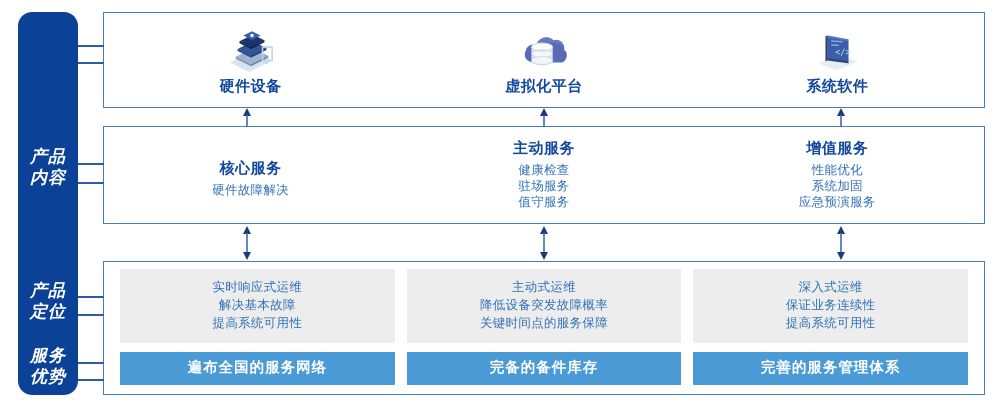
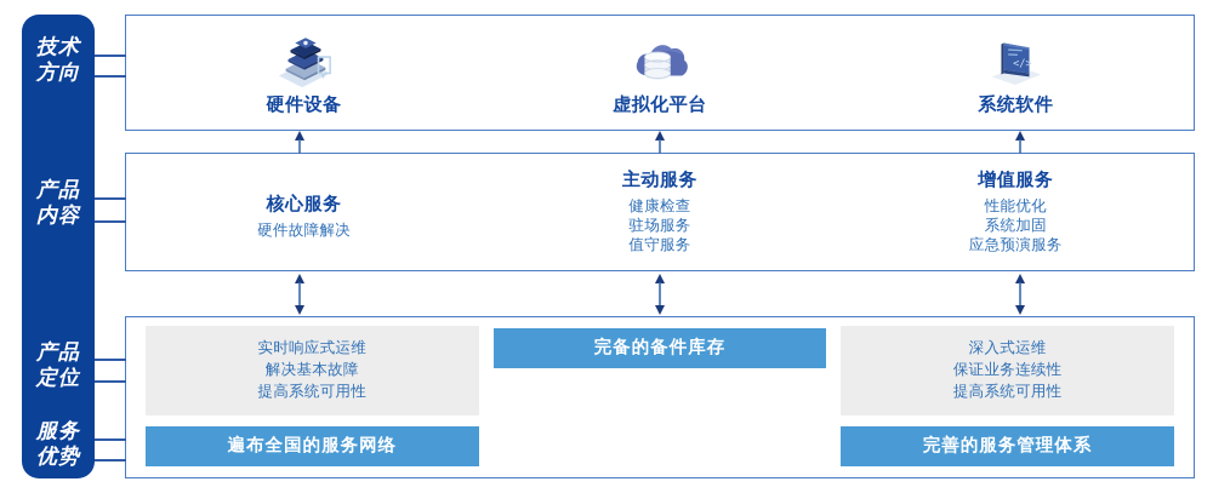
+ 技术
+ 方向
  产品
  内容
  产品
  定位
  服务
  优势
  硬件设备
  虚拟化平台
  </>
  系统软件
  核心服务
  硬件故障解决
  主动服务
  健康检查
  驻场服务
  值守服务
  增值服务
  性能优化
  系统加固
  应急预演服务
  实时响应式运维
  解决基本故障
  提高系统可用性
  遍布全国的服务网络
- 主动式运维
- 降低设备突发故障概率
- 关键时间点的服务保障
  完备的备件库存
  深入式运维
  保证业务连续性
  提高系统可用性
  完善的服务管理体系
